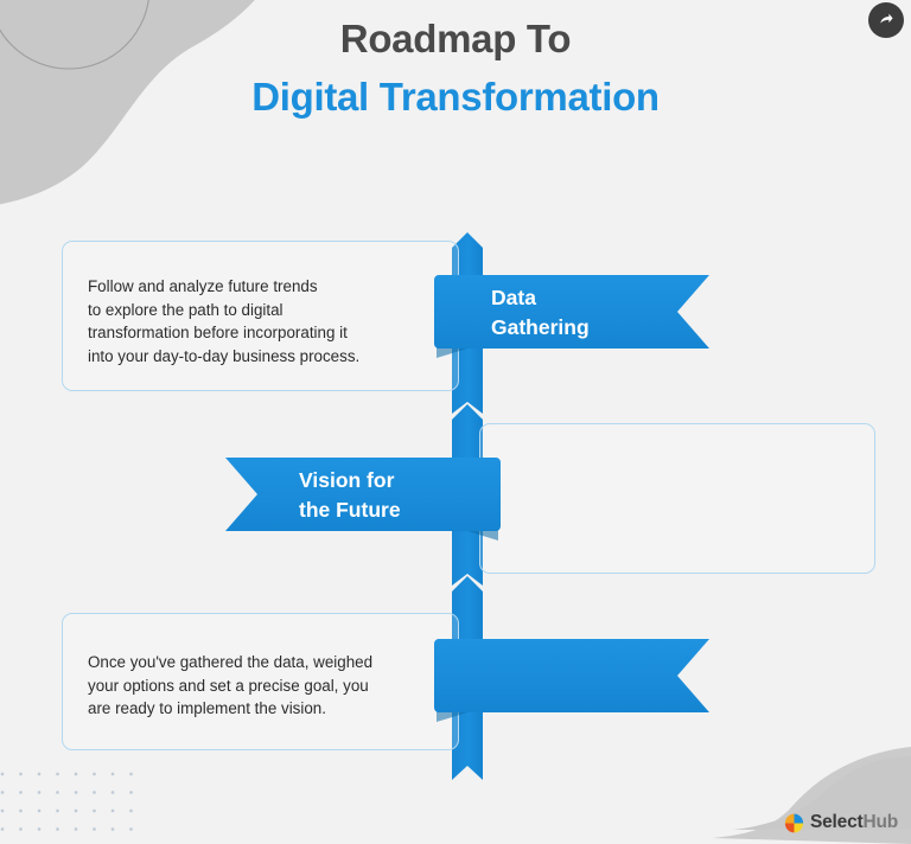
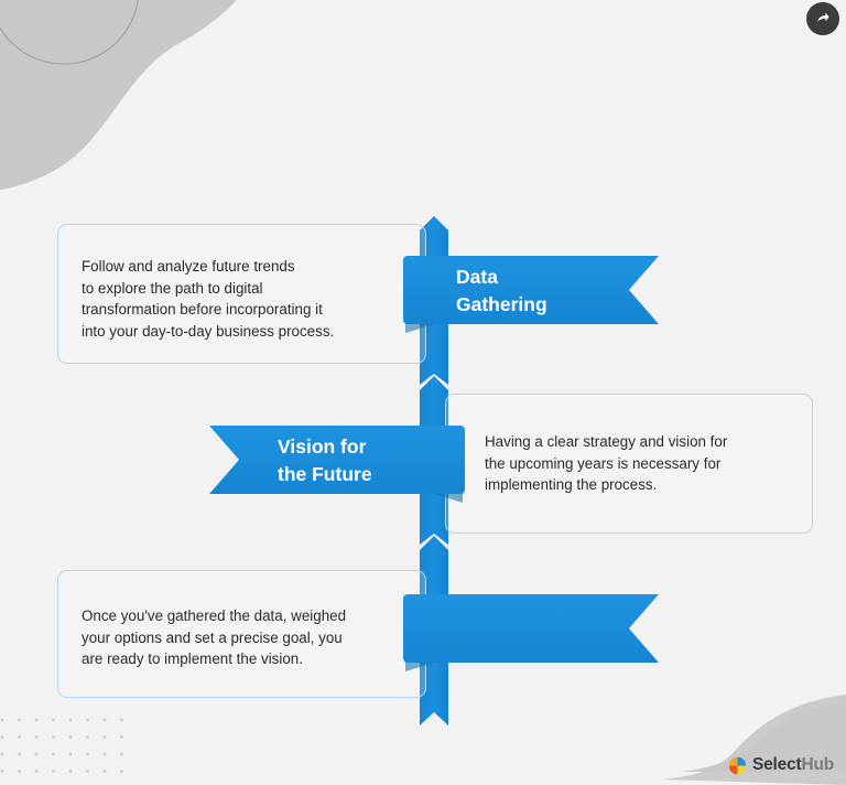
- Roadmap To
- Digital Transformation
  Follow and analyze future trends
  to explore the path to digital
  transformation before incorporating it
  into your day-to-day business process.
  Data
  Gathering
+ Having a clear strategy and vision for
+ the upcoming years is necessary for
+ implementing the process.
  Vision for
  the Future
  Once you've gathered the data, weighed
  your options and set a precise goal, you
  are ready to implement the vision.
  SelectHub
